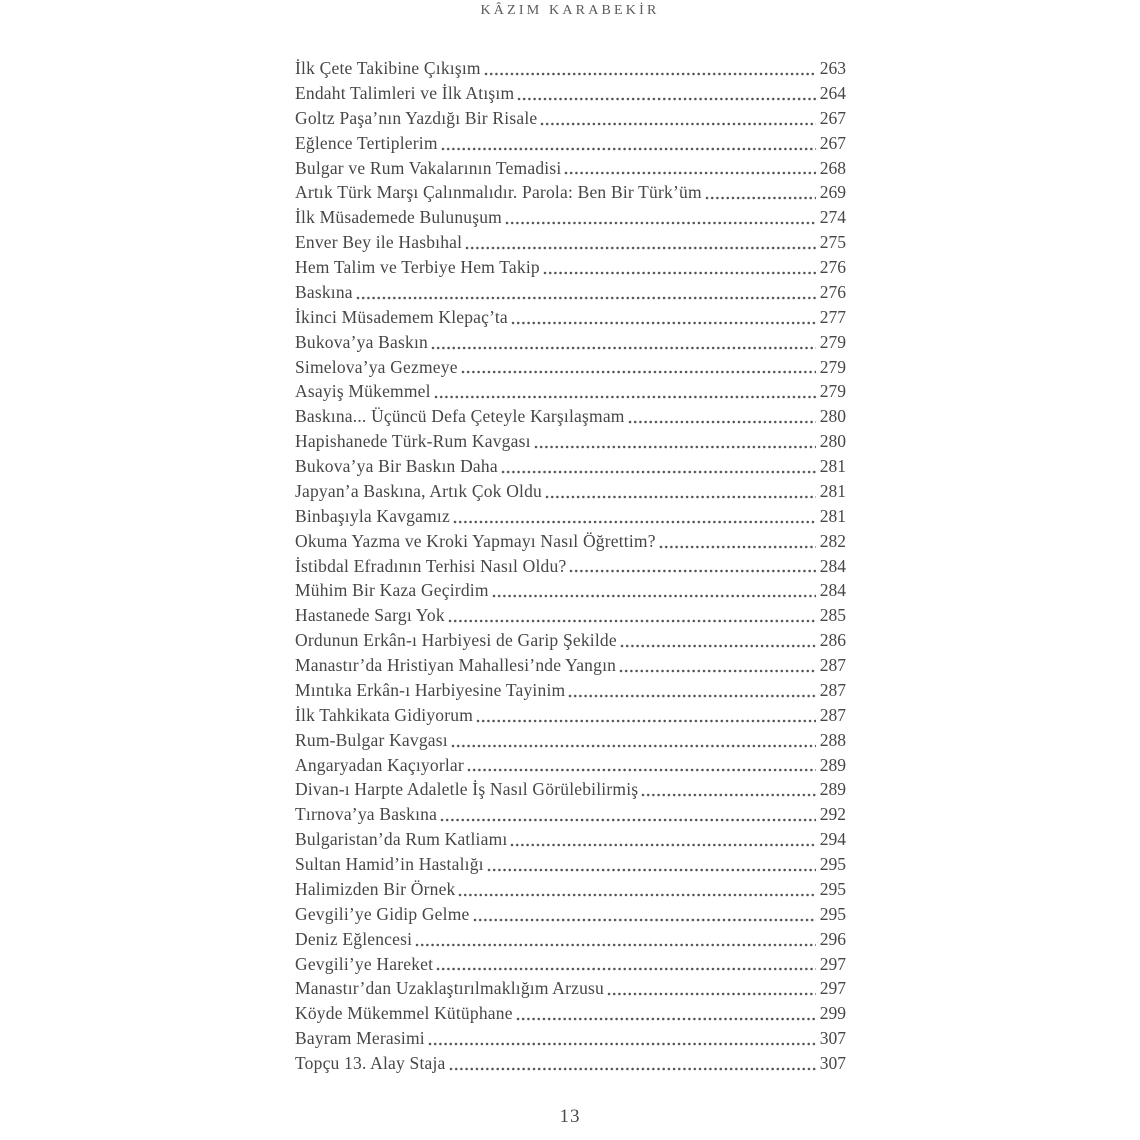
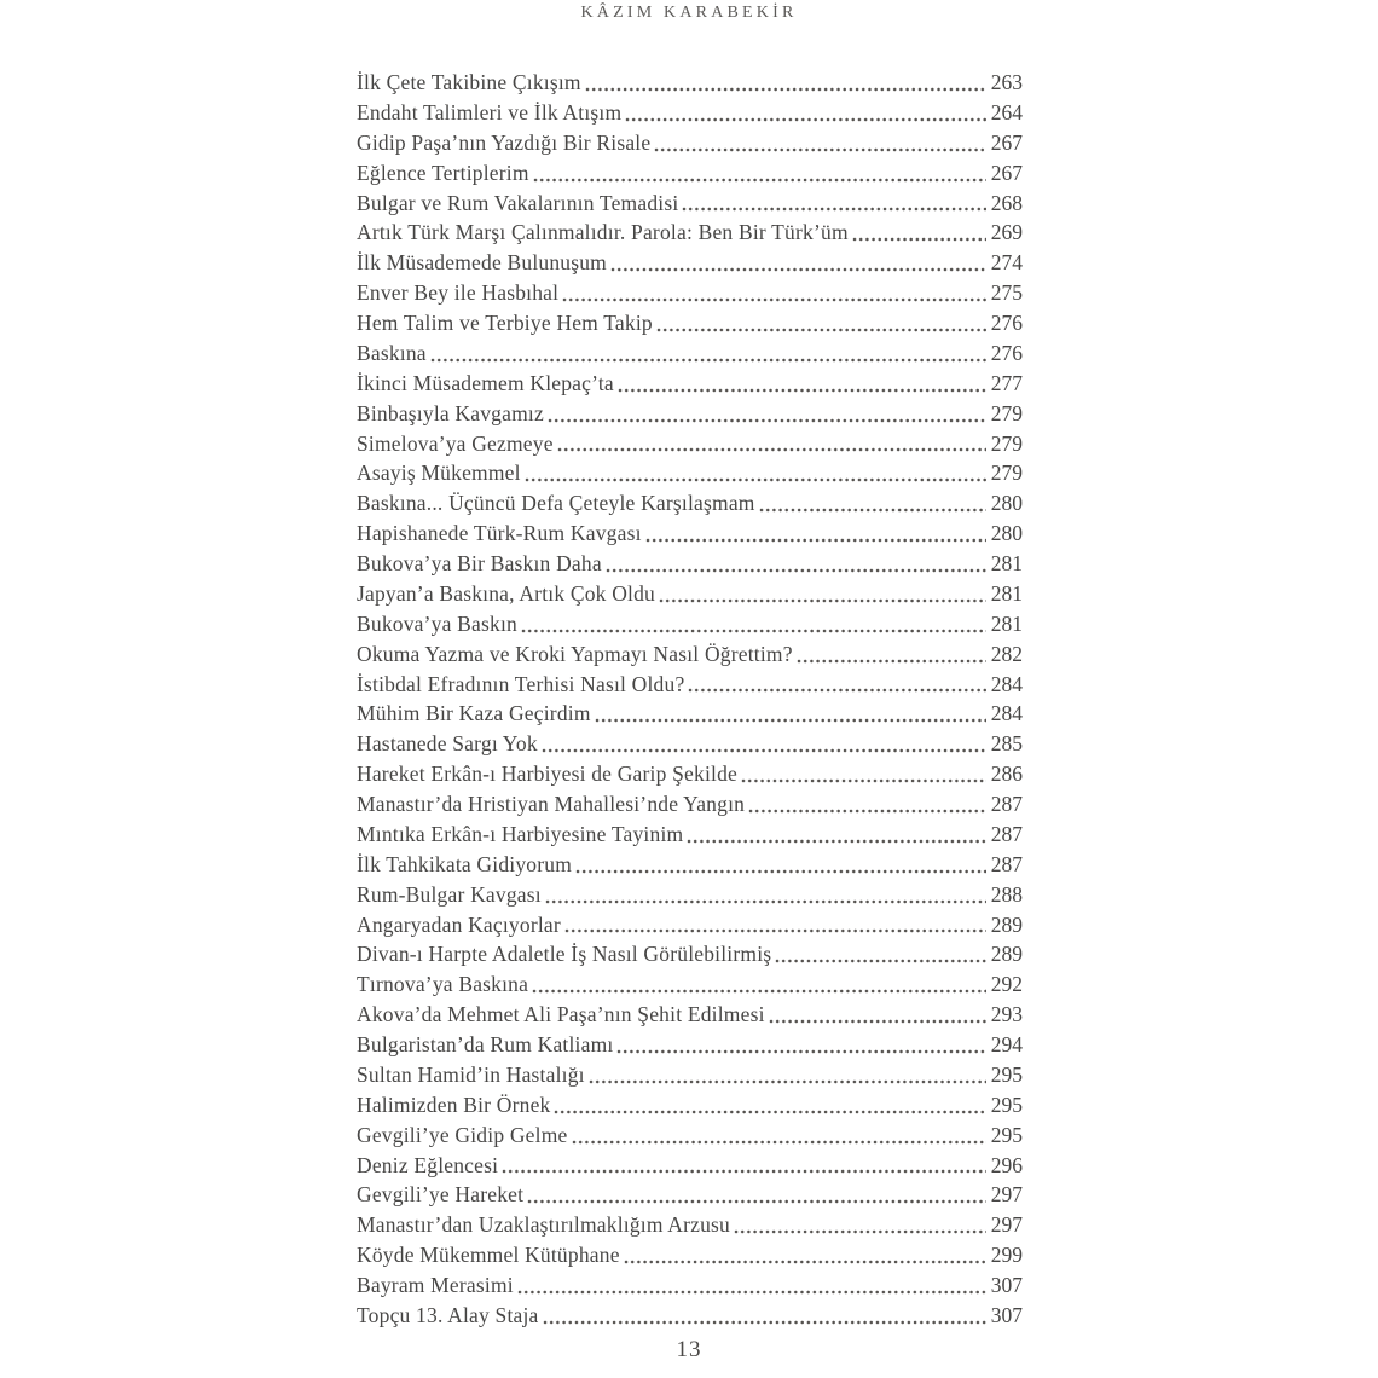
  KÂZIM KARABEKİR
  İlk Çete Takibine Çıkışım
  263
  Endaht Talimleri ve İlk Atışım
  264
- Goltz Paşa’nın Yazdığı Bir Risale
+ Gidip Paşa’nın Yazdığı Bir Risale
  267
  Eğlence Tertiplerim
  267
  Bulgar ve Rum Vakalarının Temadisi
  268
  Artık Türk Marşı Çalınmalıdır. Parola: Ben Bir Türk’üm
  269
  İlk Müsademede Bulunuşum
  274
  Enver Bey ile Hasbıhal
  275
  Hem Talim ve Terbiye Hem Takip
  276
  Baskına
  276
  İkinci Müsademem Klepaç’ta
  277
- Bukova’ya Baskın
+ Binbaşıyla Kavgamız
  279
  Simelova’ya Gezmeye
  279
  Asayiş Mükemmel
  279
  Baskına... Üçüncü Defa Çeteyle Karşılaşmam
  280
  Hapishanede Türk-Rum Kavgası
  280
  Bukova’ya Bir Baskın Daha
  281
  Japyan’a Baskına, Artık Çok Oldu
  281
- Binbaşıyla Kavgamız
+ Bukova’ya Baskın
  281
  Okuma Yazma ve Kroki Yapmayı Nasıl Öğrettim?
  282
  İstibdal Efradının Terhisi Nasıl Oldu?
  284
  Mühim Bir Kaza Geçirdim
  284
  Hastanede Sargı Yok
  285
- Ordunun Erkân-ı Harbiyesi de Garip Şekilde
+ Hareket Erkân-ı Harbiyesi de Garip Şekilde
  286
  Manastır’da Hristiyan Mahallesi’nde Yangın
  287
  Mıntıka Erkân-ı Harbiyesine Tayinim
  287
  İlk Tahkikata Gidiyorum
  287
  Rum-Bulgar Kavgası
  288
  Angaryadan Kaçıyorlar
  289
  Divan-ı Harpte Adaletle İş Nasıl Görülebilirmiş
  289
  Tırnova’ya Baskına
  292
+ Akova’da Mehmet Ali Paşa’nın Şehit Edilmesi
+ 293
  Bulgaristan’da Rum Katliamı
  294
  Sultan Hamid’in Hastalığı
  295
  Halimizden Bir Örnek
  295
  Gevgili’ye Gidip Gelme
  295
  Deniz Eğlencesi
  296
  Gevgili’ye Hareket
  297
  Manastır’dan Uzaklaştırılmaklığım Arzusu
  297
  Köyde Mükemmel Kütüphane
  299
  Bayram Merasimi
  307
  Topçu 13. Alay Staja
  307
  13
